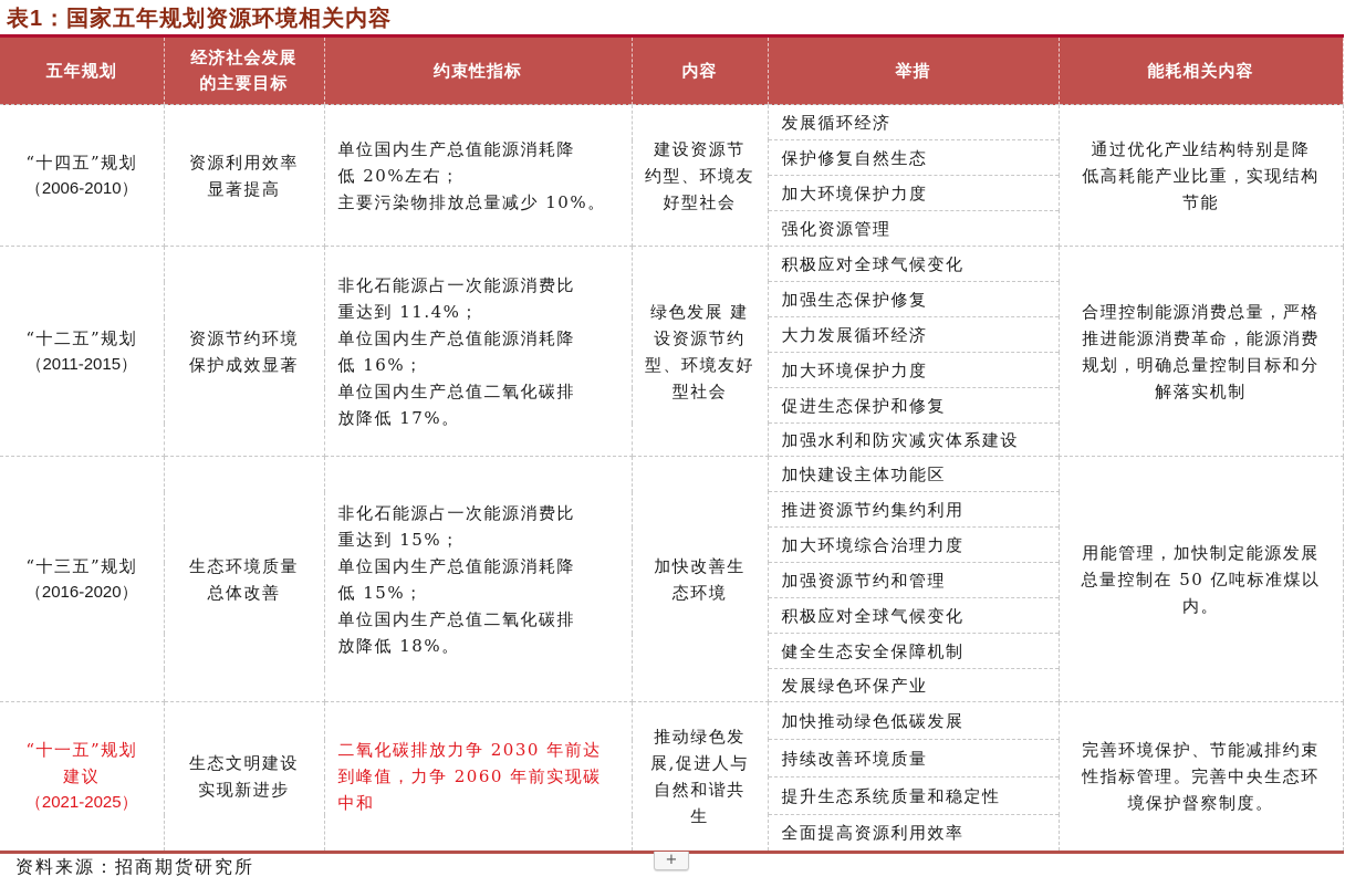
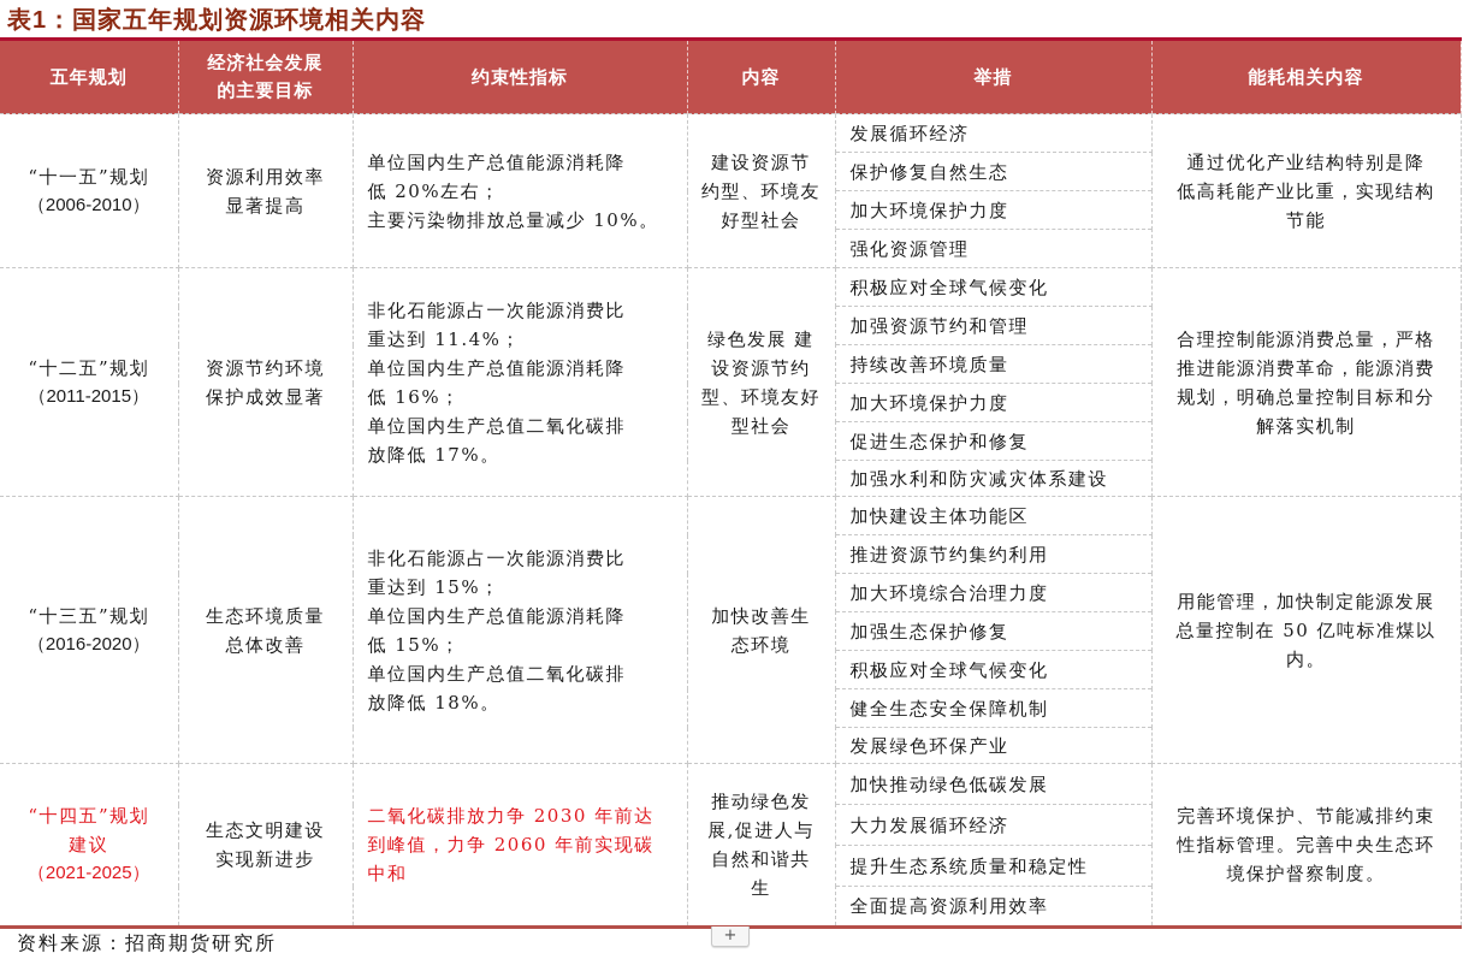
  表1：国家五年规划资源环境相关内容
  五年规划	经济社会发展 的主要目标	约束性指标	内容	举措	能耗相关内容
- “十四五”规划 （2006-2010）	资源利用效率 显著提高	单位国内生产总值能源消耗降 低 20%左右； 主要污染物排放总量减少 10%。	建设资源节 约型、环境友 好型社会	发展循环经济	通过优化产业结构特别是降 低高耗能产业比重，实现结构 节能
+ “十一五”规划 （2006-2010）	资源利用效率 显著提高	单位国内生产总值能源消耗降 低 20%左右； 主要污染物排放总量减少 10%。	建设资源节 约型、环境友 好型社会	发展循环经济	通过优化产业结构特别是降 低高耗能产业比重，实现结构 节能
  保护修复自然生态
  加大环境保护力度
  强化资源管理
  “十二五”规划 （2011-2015）	资源节约环境 保护成效显著	非化石能源占一次能源消费比 重达到 11.4%； 单位国内生产总值能源消耗降 低 16%； 单位国内生产总值二氧化碳排 放降低 17%。	绿色发展 建 设资源节约 型、环境友好 型社会	积极应对全球气候变化	合理控制能源消费总量，严格 推进能源消费革命，能源消费 规划，明确总量控制目标和分 解落实机制
- 加强生态保护修复
+ 加强资源节约和管理
- 大力发展循环经济
+ 持续改善环境质量
  加大环境保护力度
  促进生态保护和修复
  加强水利和防灾减灾体系建设
  “十三五”规划 （2016-2020）	生态环境质量 总体改善	非化石能源占一次能源消费比 重达到 15%； 单位国内生产总值能源消耗降 低 15%； 单位国内生产总值二氧化碳排 放降低 18%。	加快改善生 态环境	加快建设主体功能区	用能管理，加快制定能源发展 总量控制在 50 亿吨标准煤以 内。
  推进资源节约集约利用
  加大环境综合治理力度
- 加强资源节约和管理
+ 加强生态保护修复
  积极应对全球气候变化
  健全生态安全保障机制
  发展绿色环保产业
- “十一五”规划 建议 （2021-2025）	生态文明建设 实现新进步	二氧化碳排放力争 2030 年前达 到峰值，力争 2060 年前实现碳 中和	推动绿色发 展,促进人与 自然和谐共 生	加快推动绿色低碳发展	完善环境保护、节能减排约束 性指标管理。完善中央生态环 境保护督察制度。
+ “十四五”规划 建议 （2021-2025）	生态文明建设 实现新进步	二氧化碳排放力争 2030 年前达 到峰值，力争 2060 年前实现碳 中和	推动绿色发 展,促进人与 自然和谐共 生	加快推动绿色低碳发展	完善环境保护、节能减排约束 性指标管理。完善中央生态环 境保护督察制度。
- 持续改善环境质量
+ 大力发展循环经济
  提升生态系统质量和稳定性
  全面提高资源利用效率
  资料来源：招商期货研究所
  +
